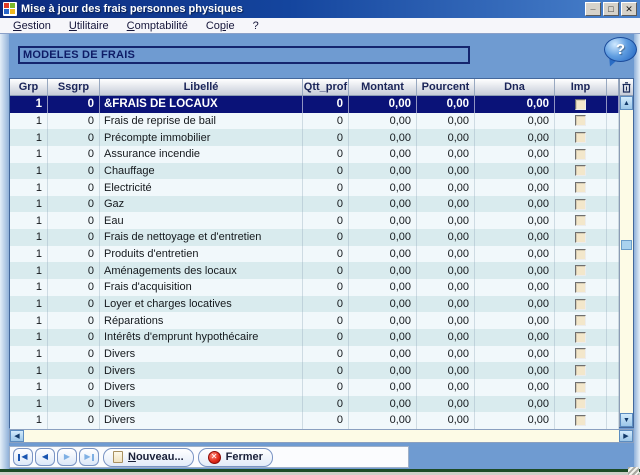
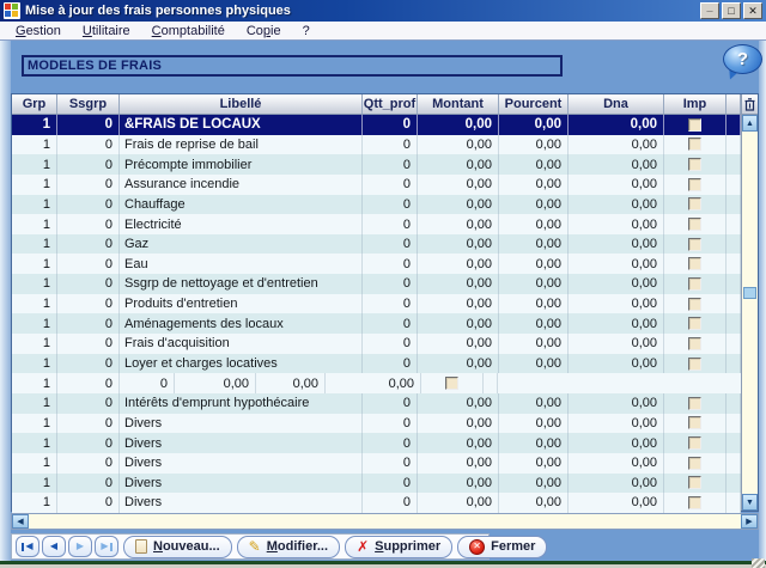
  Mise à jour des frais personnes physiques
  _
  □
  ✕
  Gestion
  Utilitaire
  Comptabilité
  Copie
  ?
  MODELES DE FRAIS
  ?
  Grp
  Ssgrp
  Libellé
  Qtt_prof
  Montant
  Pourcent
  Dna
  Imp
  1
  0
  &FRAIS DE LOCAUX
  0
  0,00
  0,00
  0,00
  1
  0
  Frais de reprise de bail
  0
  0,00
  0,00
  0,00
  1
  0
  Précompte immobilier
  0
  0,00
  0,00
  0,00
  1
  0
  Assurance incendie
  0
  0,00
  0,00
  0,00
  1
  0
  Chauffage
  0
  0,00
  0,00
  0,00
  1
  0
  Electricité
  0
  0,00
  0,00
  0,00
  1
  0
  Gaz
  0
  0,00
  0,00
  0,00
  1
  0
  Eau
  0
  0,00
  0,00
  0,00
  1
  0
- Frais de nettoyage et d'entretien
+ Ssgrp de nettoyage et d'entretien
  0
  0,00
  0,00
  0,00
  1
  0
  Produits d'entretien
  0
  0,00
  0,00
  0,00
  1
  0
  Aménagements des locaux
  0
  0,00
  0,00
  0,00
  1
  0
  Frais d'acquisition
  0
  0,00
  0,00
  0,00
  1
  0
  Loyer et charges locatives
  0
  0,00
  0,00
  0,00
  1
  0
- Réparations
  0
  0,00
  0,00
  0,00
  1
  0
  Intérêts d'emprunt hypothécaire
  0
  0,00
  0,00
  0,00
  1
  0
  Divers
  0
  0,00
  0,00
  0,00
  1
  0
  Divers
  0
  0,00
  0,00
  0,00
  1
  0
  Divers
  0
  0,00
  0,00
  0,00
  1
  0
  Divers
  0
  0,00
  0,00
  0,00
  1
  0
  Divers
  0
  0,00
  0,00
  0,00
  ◀
  ◀
  ▶
  ▶
  Nouveau...
+ ✎
+ Modifier...
+ ✗
+ Supprimer
  ✕
  Fermer
